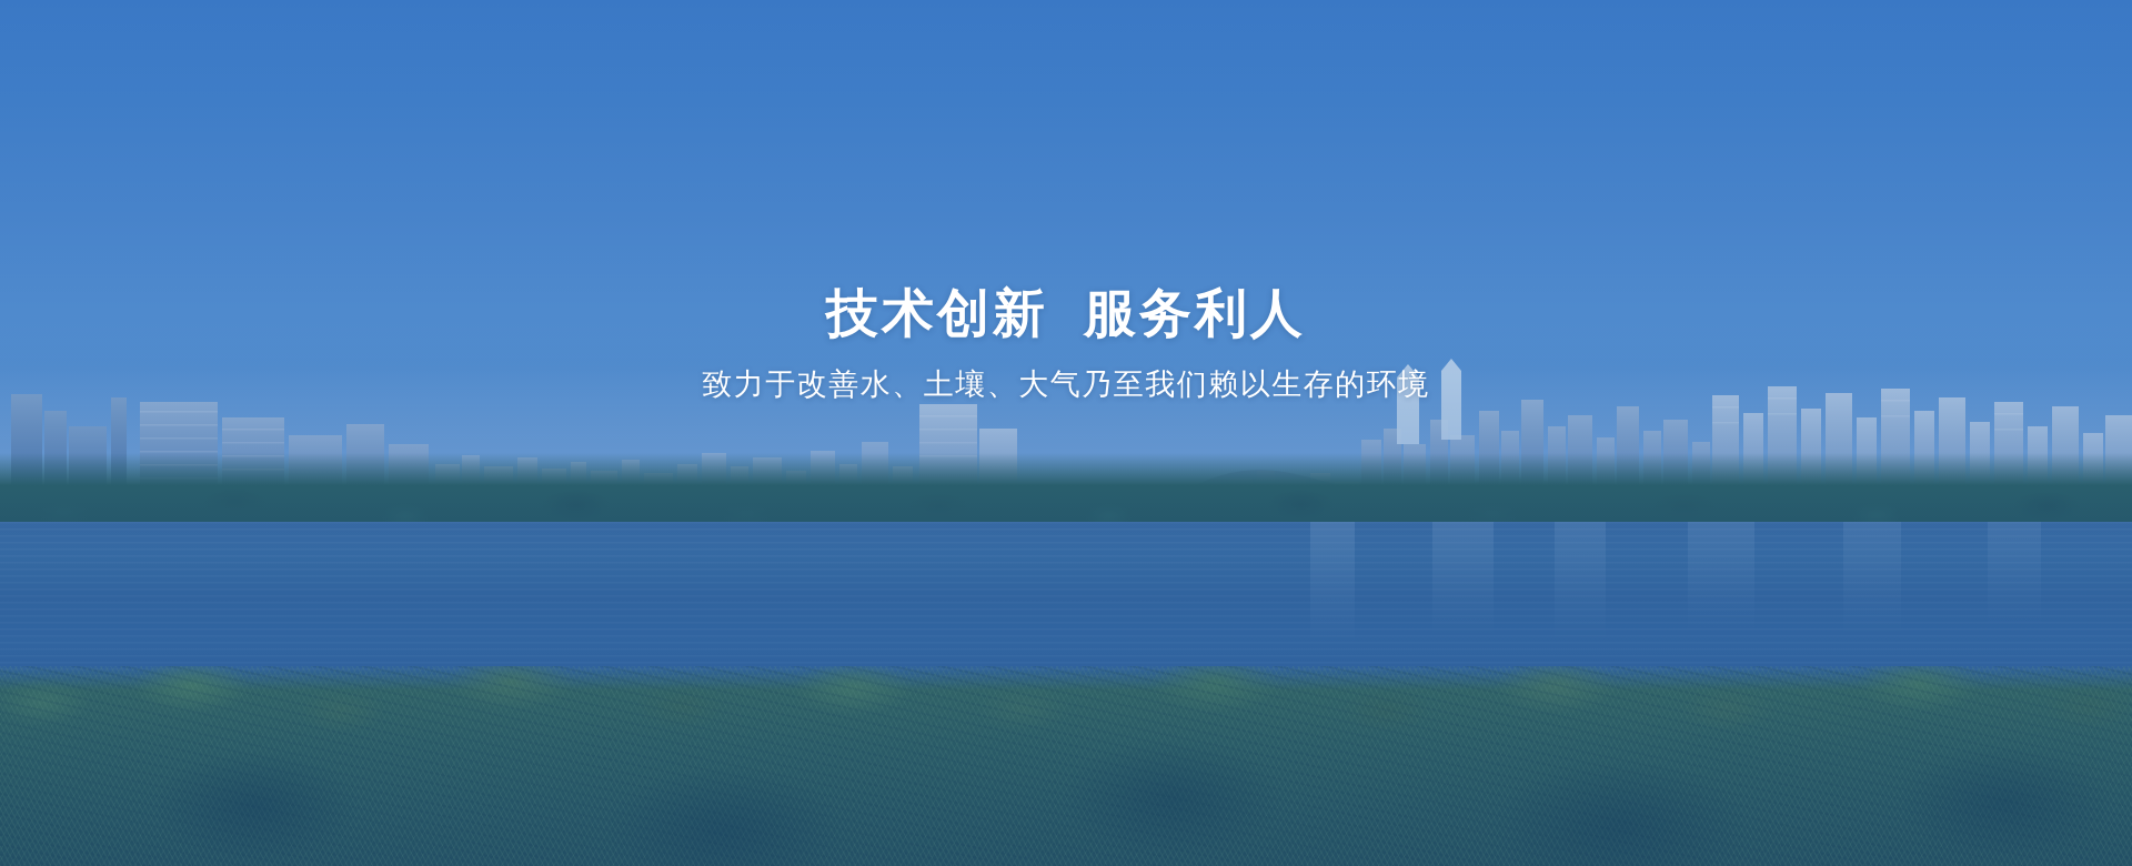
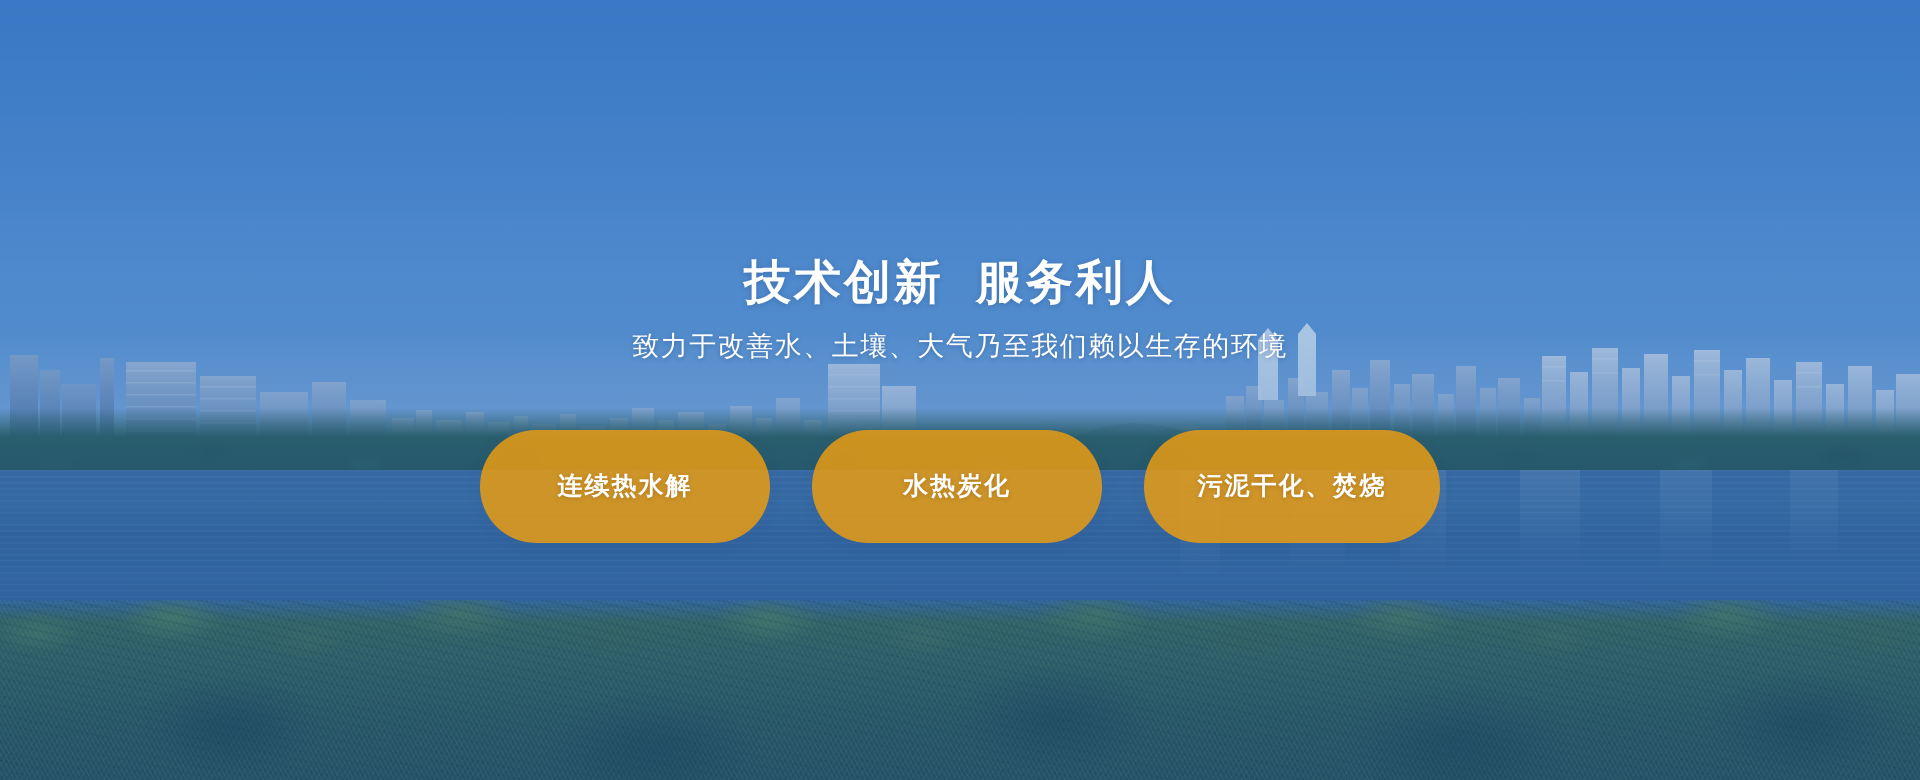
  技术创新 服务利人
  致力于改善水、土壤、大气乃至我们赖以生存的环境
+ 连续热水解
+ 水热炭化
+ 污泥干化、焚烧
